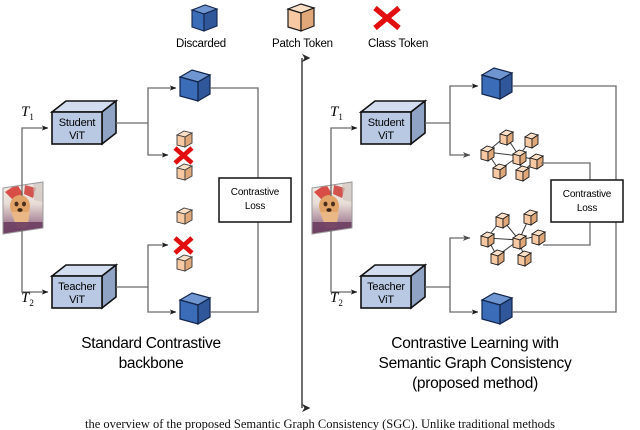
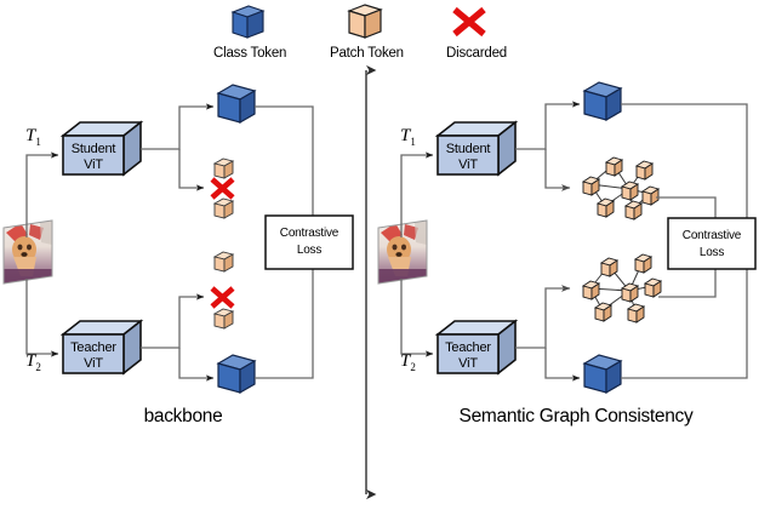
- Discarded
+ Class Token
  Patch Token
- Class Token
+ Discarded
  T1
  T2
  Student
  ViT
  Teacher
  ViT
  Contrastive
  Loss
  T1
  T2
  Student
  ViT
  Teacher
  ViT
  Contrastive
  Loss
- Standard Contrastive
  backbone
- Contrastive Learning with
  Semantic Graph Consistency
- (proposed method)
- the overview of the proposed Semantic Graph Consistency (SGC). Unlike traditional methods
